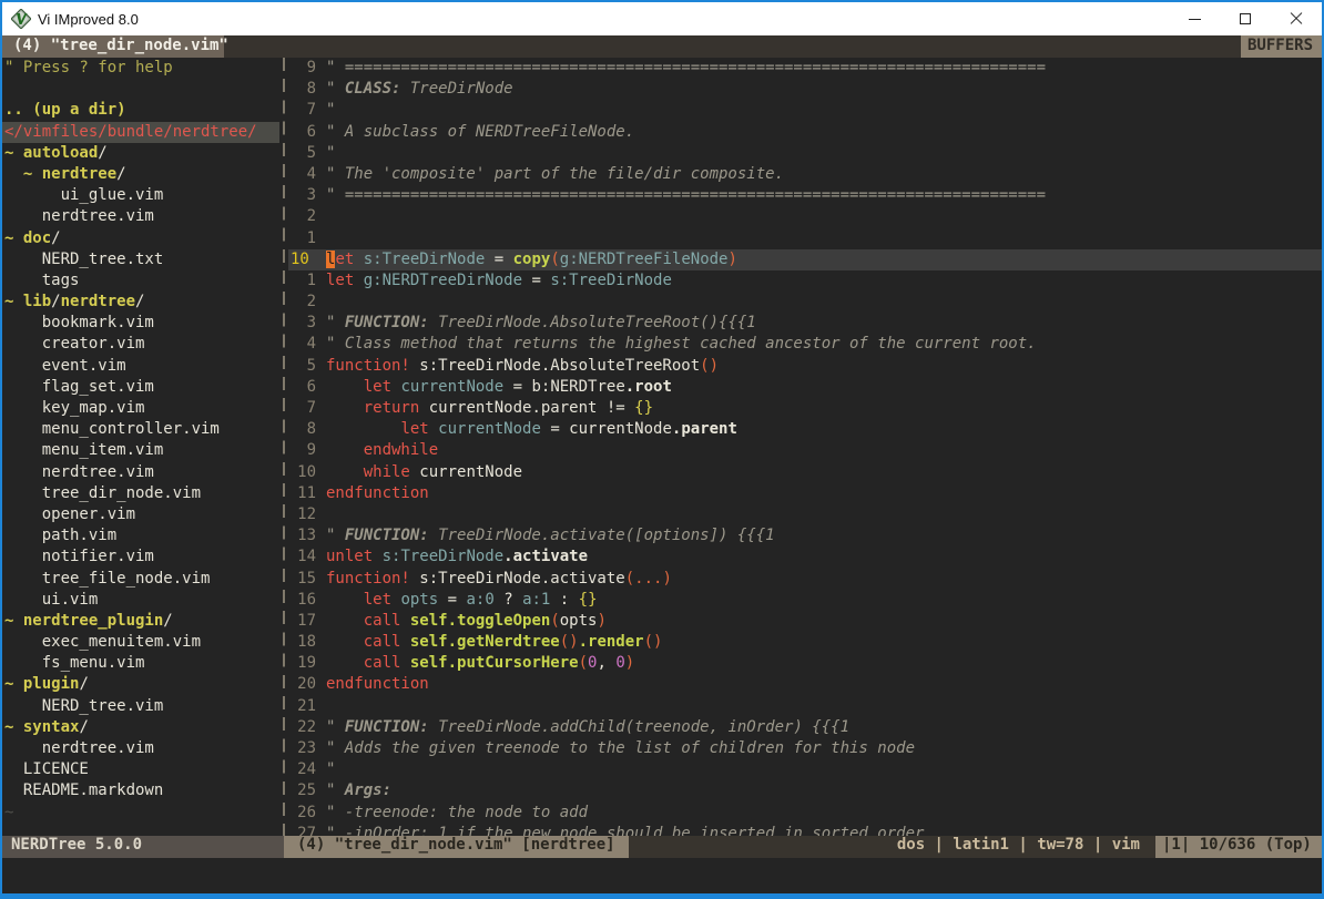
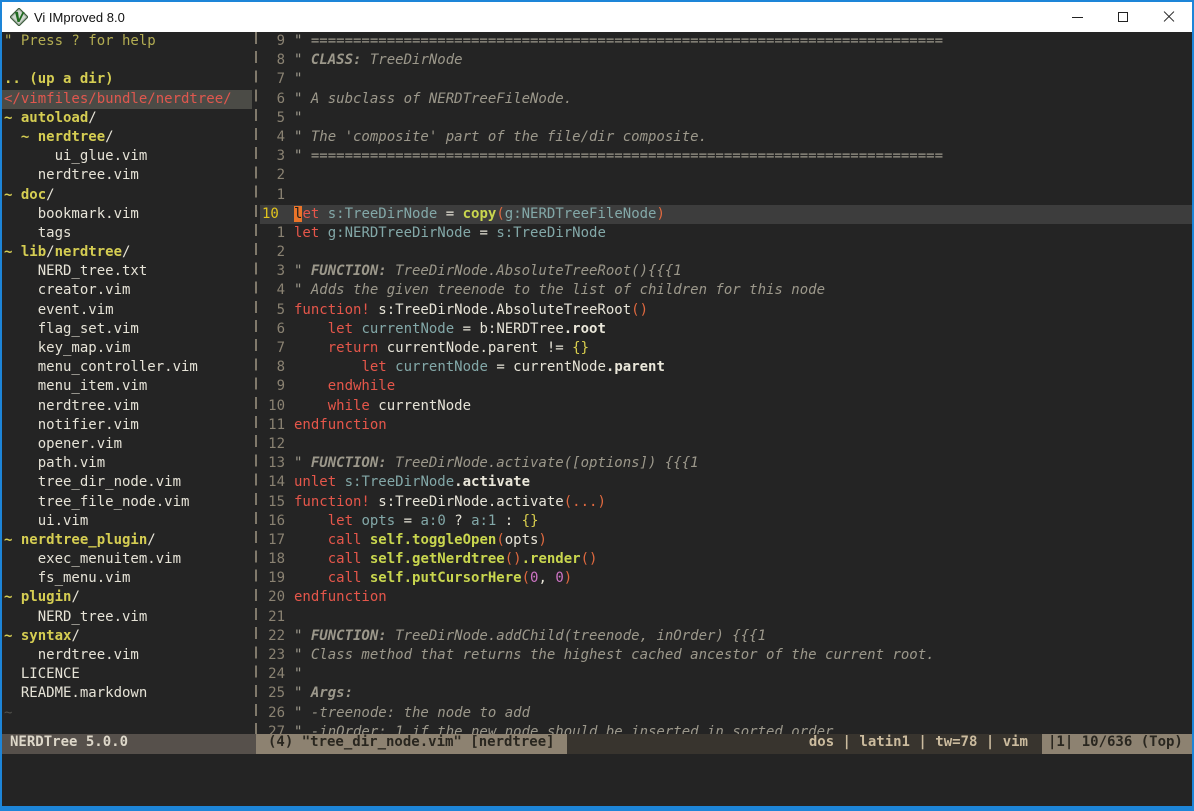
  Vi IMproved 8.0
- (4) "tree_dir_node.vim"
- BUFFERS
  " Press ? for help
  .. (up a dir)
  </vimfiles/bundle/nerdtree/
  ~ autoload/
  ~ nerdtree/
  ui_glue.vim
  nerdtree.vim
  ~ doc/
- NERD_tree.txt
+ bookmark.vim
  tags
  ~ lib/nerdtree/
- bookmark.vim
+ NERD_tree.txt
  creator.vim
  event.vim
  flag_set.vim
  key_map.vim
  menu_controller.vim
  menu_item.vim
  nerdtree.vim
- tree_dir_node.vim
+ notifier.vim
  opener.vim
  path.vim
- notifier.vim
+ tree_dir_node.vim
  tree_file_node.vim
  ui.vim
  ~ nerdtree_plugin/
  exec_menuitem.vim
  fs_menu.vim
  ~ plugin/
  NERD_tree.vim
  ~ syntax/
  nerdtree.vim
  LICENCE
  README.markdown
  ~
  9
  " ===========================================================================
  8
  " CLASS: TreeDirNode
  7
  "
  6
  " A subclass of NERDTreeFileNode.
  5
  "
  4
  " The 'composite' part of the file/dir composite.
  3
  " ===========================================================================
  2
  1
  10
  let s:TreeDirNode = copy(g:NERDTreeFileNode)
  1
  let g:NERDTreeDirNode = s:TreeDirNode
  2
  3
  " FUNCTION: TreeDirNode.AbsoluteTreeRoot(){{{1
  4
- " Class method that returns the highest cached ancestor of the current root.
+ " Adds the given treenode to the list of children for this node
  5
  function! s:TreeDirNode.AbsoluteTreeRoot()
  6
  let currentNode = b:NERDTree.root
  7
  return currentNode.parent != {}
  8
  let currentNode = currentNode.parent
  9
  endwhile
  10
  while currentNode
  11
  endfunction
  12
  13
  " FUNCTION: TreeDirNode.activate([options]) {{{1
  14
  unlet s:TreeDirNode.activate
  15
  function! s:TreeDirNode.activate(...)
  16
  let opts = a:0 ? a:1 : {}
  17
  call self.toggleOpen(opts)
  18
  call self.getNerdtree().render()
  19
  call self.putCursorHere(0, 0)
  20
  endfunction
  21
  22
  " FUNCTION: TreeDirNode.addChild(treenode, inOrder) {{{1
  23
- " Adds the given treenode to the list of children for this node
+ " Class method that returns the highest cached ancestor of the current root.
  24
  "
  25
  " Args:
  26
  " -treenode: the node to add
  27
  " -inOrder: 1 if the new node should be inserted in sorted order
  NERDTree 5.0.0
  (4) "tree_dir_node.vim" [nerdtree]
  dos | latin1 | tw=78 | vim
  |1| 10/636 (Top)
